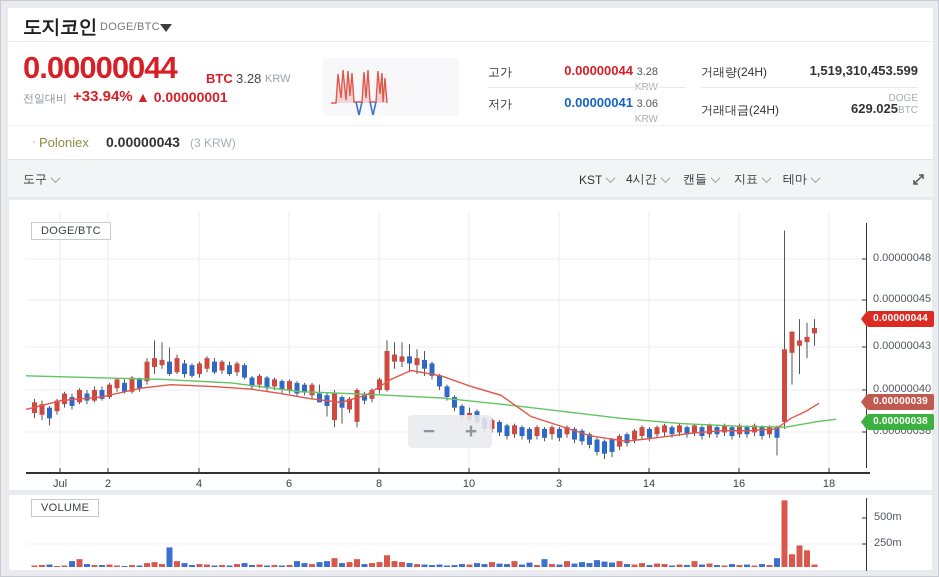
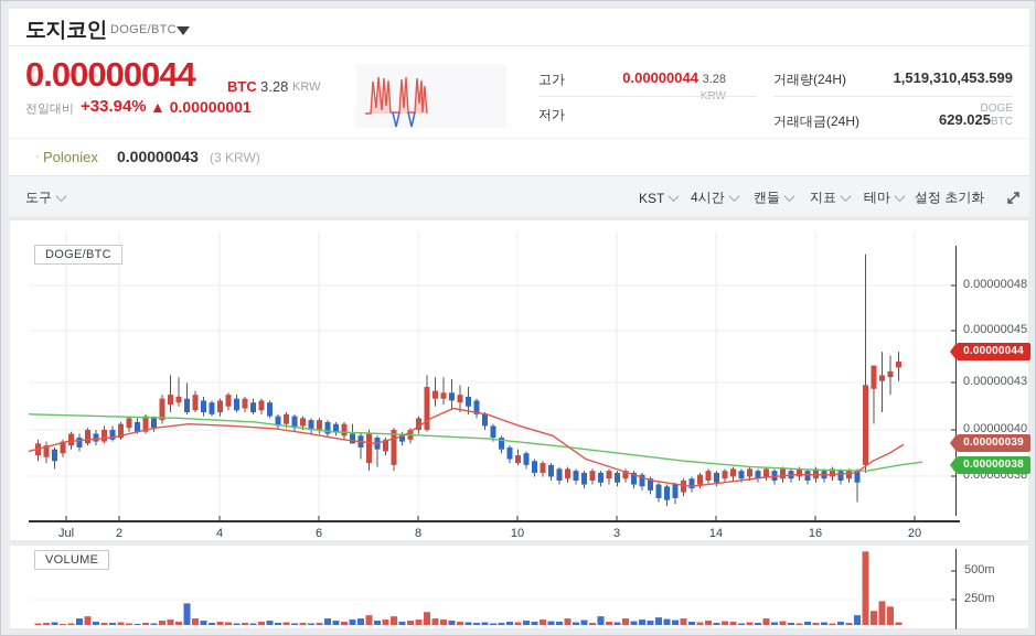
  도지코인
  DOGE/BTC
  0.00000044
  BTC
  3.28
  KRW
  전일대비
  +33.94%
  ▲ 0.00000001
  고가
  0.00000044 3.28
  저가
- 0.00000041 3.06 KRW
  거래량(24H)
  1,519,310,453.599
  DOGE
  거래대금(24H)
  629.025BTC
  ·
  Poloniex
  0.00000043
  (3 KRW)
  도구
  KST
  4시간
  캔들
  지표
  테마
+ 설정 초기화
  DOGE/BTC
  VOLUME
  0.00000048
  0.00000045
  0.00000043
  0.00000040
  0.00000038
  Jul
  2
  4
  6
  8
  10
  3
  14
  16
- 18
+ 20
  500m
  250m
  0.00000044
  0.00000039
  0.00000038
- −
- +
